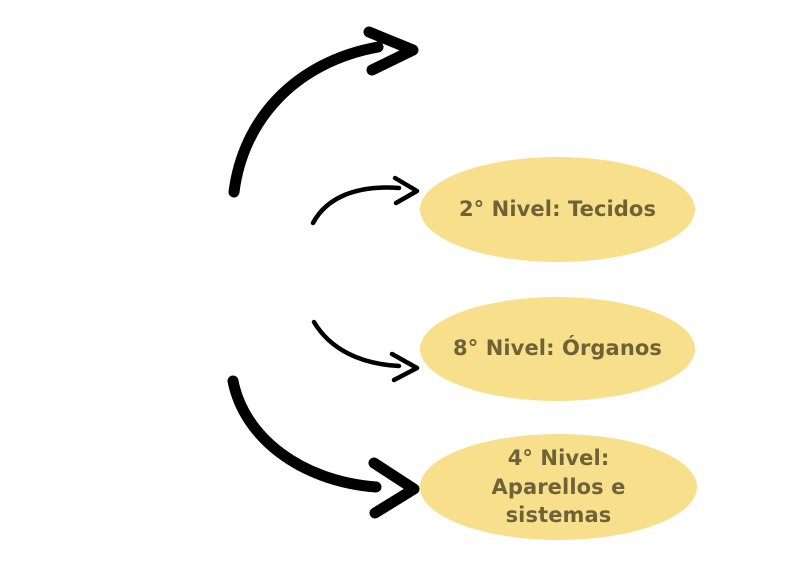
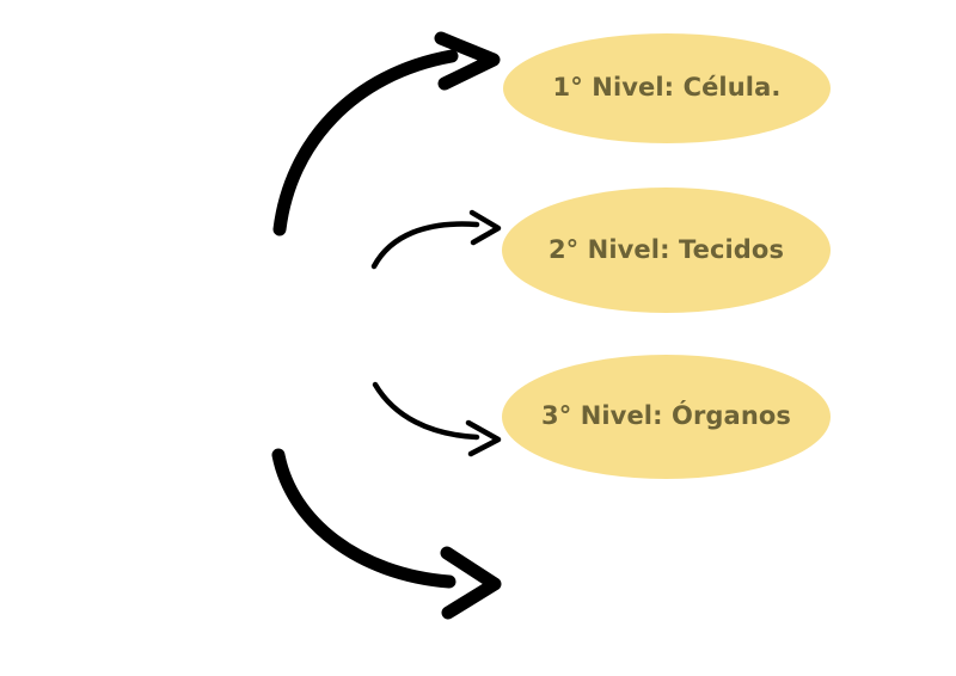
+ 1° Nivel: Célula.
  2° Nivel: Tecidos
- 8° Nivel: Órganos
+ 3° Nivel: Órganos
- 4° Nivel:
- Aparellos e sistemas
